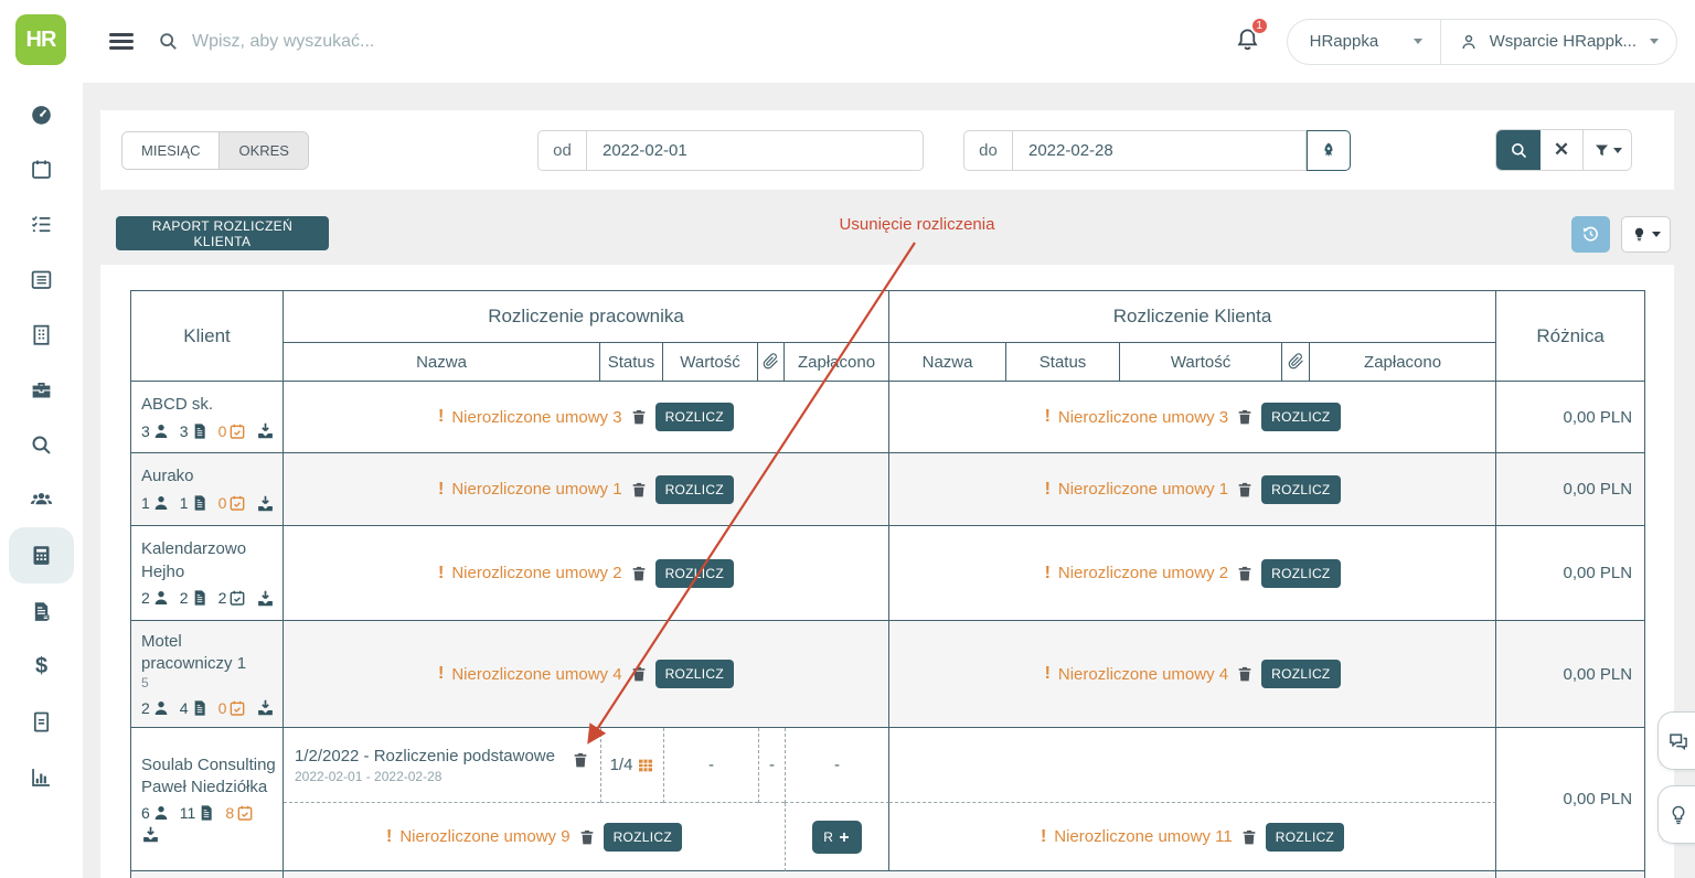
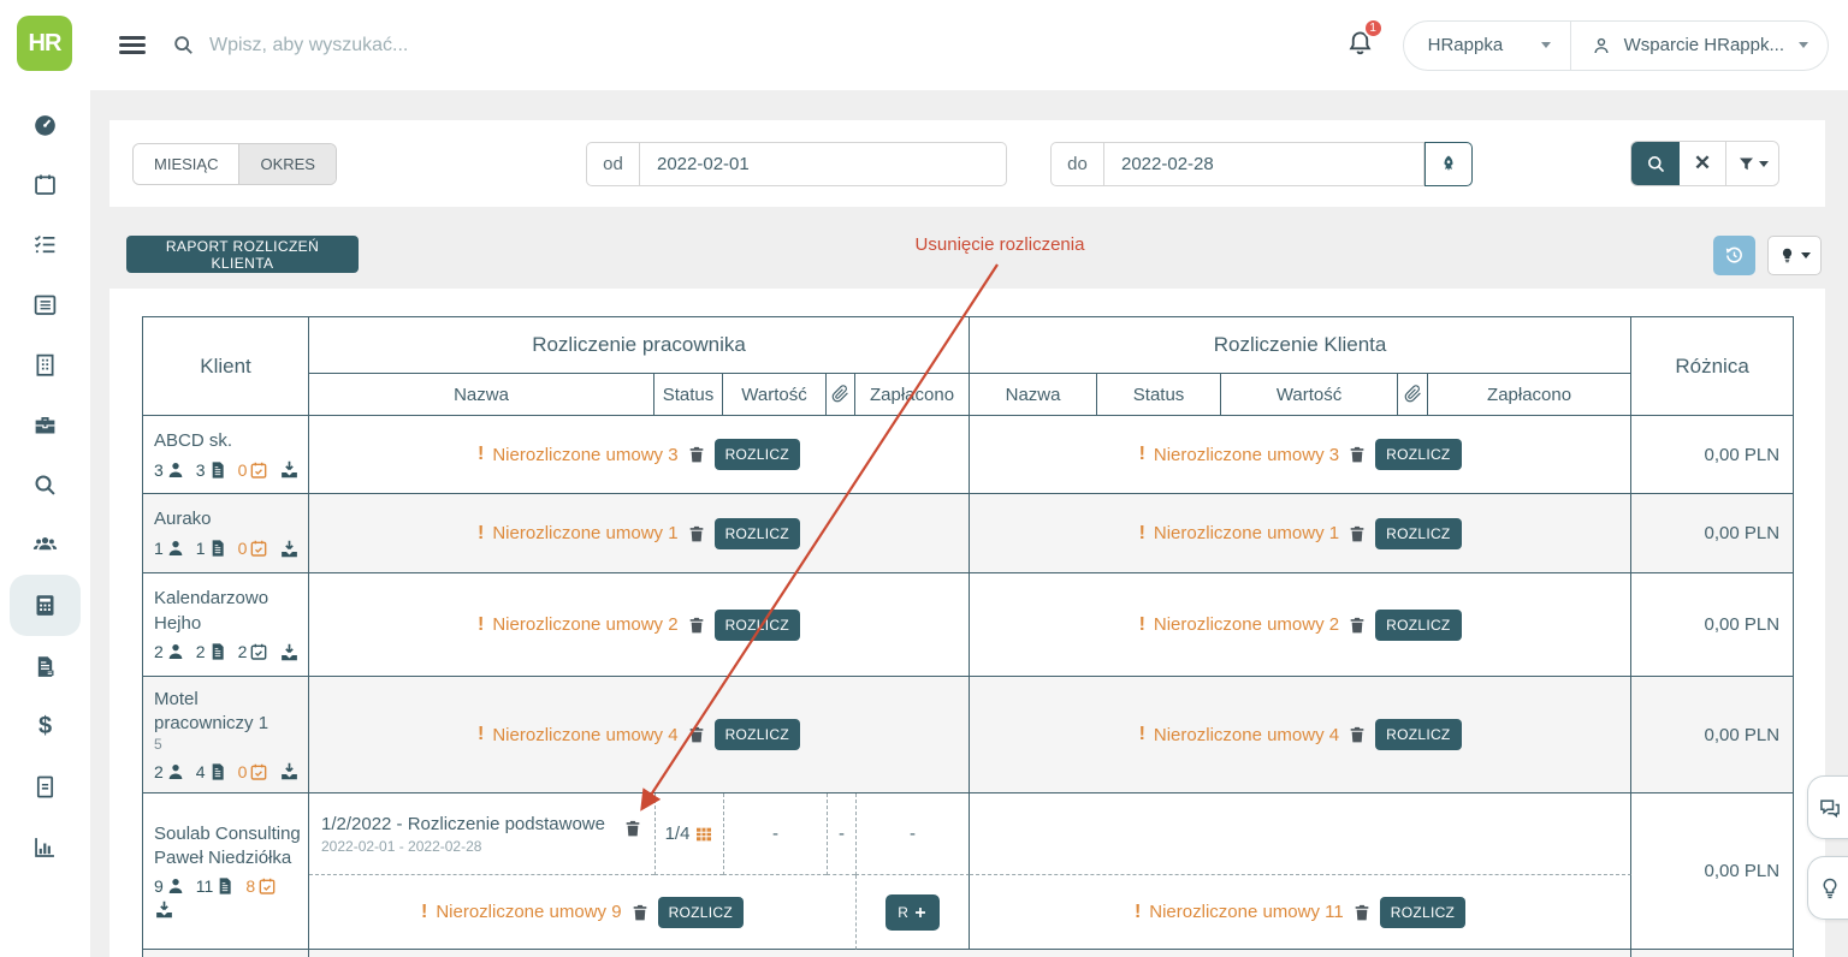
  HR
  $
  Wpisz, aby wyszukać...
  1
  HRappka
  Wsparcie HRappk...
  MIESIĄC
  OKRES
  od
  2022-02-01
  do
  2022-02-28
  ✕
  RAPORT ROZLICZEŃ KLIENTA
  Usunięcie rozliczenia
  Klient	Rozliczenie pracownika	Rozliczenie Klienta	Różnica
  Nazwa	Status	Wartość		Zapłacono	Nazwa	Status	Wartość		Zapłacono
  ABCD sk. 3 3 0	! Nierozliczone umowy 3 ROZLICZ	! Nierozliczone umowy 3 ROZLICZ	0,00 PLN
  Aurako 1 1 0	! Nierozliczone umowy 1 ROZLICZ	! Nierozliczone umowy 1 ROZLICZ	0,00 PLN
  Kalendarzowo Hejho 2 2 2	! Nierozliczone umowy 2 ROZICZ	! Nierozliczone umowy 2 ROZLICZ	0,00 PLN
  Motel pracowniczy 1 5 2 4 0	! Nierozliczone umowy 4 ROZLICZ	! Nierozliczone umowy 4 ROZLICZ	0,00 PLN
- Soulab Consulting Paweł Niedziółka 6 11 8	1/2/2022 - Rozliczenie podstawowe 2022-02-01 - 2022-02-28	1/4	-	-	-		0,00 PLN
+ Soulab Consulting Paweł Niedziółka 9 11 8	1/2/2022 - Rozliczenie podstawowe 2022-02-01 - 2022-02-28	1/4	-	-	-		0,00 PLN
  ! Nierozliczone umowy 9 ROZLICZ	R	! Nierozliczone umowy 11 ROZLICZ
